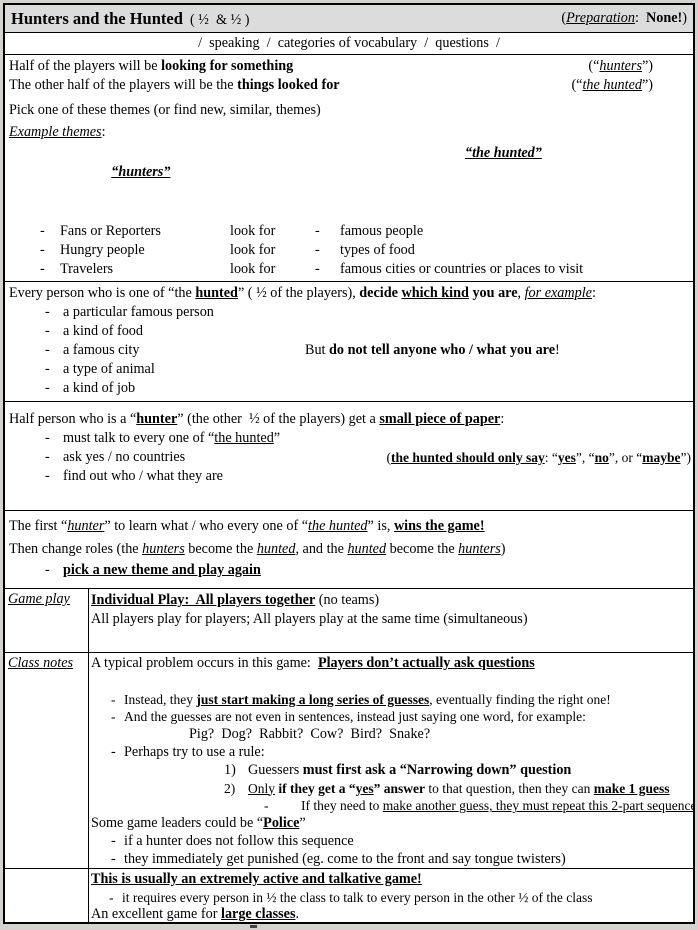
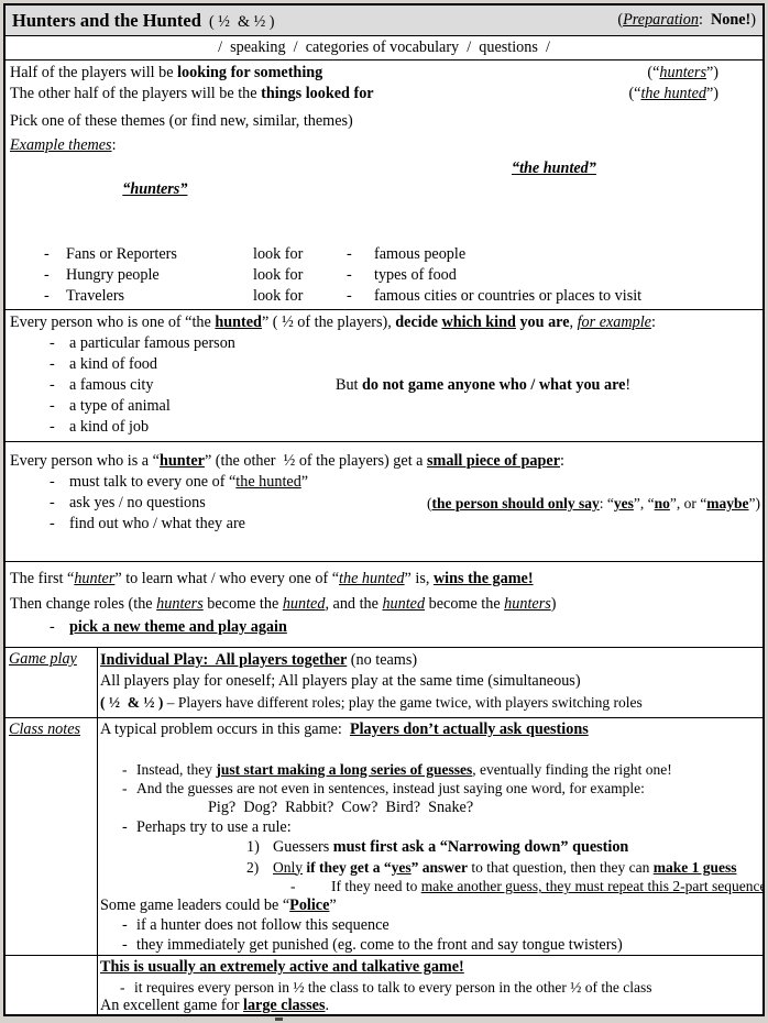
  Hunters and the Hunted ( ½ & ½ )
  (Preparation: None!)
  / speaking / categories of vocabulary / questions /
  Half of the players will be looking for something
  (“hunters”)
  The other half of the players will be the things looked for
  (“the hunted”)
  Pick one of these themes (or find new, similar, themes)
  Example themes:
  “hunters”
  “the hunted”
  -
  Fans or Reporters
  look for
  -
  famous people
  -
  Hungry people
  look for
  -
  types of food
  -
  Travelers
  look for
  -
  famous cities or countries or places to visit
  Every person who is one of “the hunted” ( ½ of the players), decide which kind you are, for example:
  - a particular famous person
  - a kind of food
  - a famous city
- But do not tell anyone who / what you are!
+ But do not game anyone who / what you are!
  - a type of animal
  - a kind of job
- Half person who is a “hunter” (the other ½ of the players) get a small piece of paper:
+ Every person who is a “hunter” (the other ½ of the players) get a small piece of paper:
  - must talk to every one of “the hunted”
- - ask yes / no countries
+ - ask yes / no questions
- (the hunted should only say: “yes”, “no”, or “maybe”)
+ (the person should only say: “yes”, “no”, or “maybe”)
  - find out who / what they are
  The first “hunter” to learn what / who every one of “the hunted” is, wins the game!
  Then change roles (the hunters become the hunted, and the hunted become the hunters)
  - pick a new theme and play again
  Game play
  Individual Play: All players together (no teams)
- All players play for players; All players play at the same time (simultaneous)
+ All players play for oneself; All players play at the same time (simultaneous)
+ ( ½ & ½ ) – Players have different roles; play the game twice, with players switching roles
  Class notes
  A typical problem occurs in this game: Players don’t actually ask questions
  - Instead, they just start making a long series of guesses, eventually finding the right one!
  - And the guesses are not even in sentences, instead just saying one word, for example:
  Pig? Dog? Rabbit? Cow? Bird? Snake?
  - Perhaps try to use a rule:
  1) Guessers must first ask a “Narrowing down” question
  2) Only if they get a “yes” answer to that question, then they can make 1 guess
  - If they need to make another guess, they must repeat this 2-part sequenc
  Some game leaders could be “Police”
  - if a hunter does not follow this sequence
  - they immediately get punished (eg. come to the front and say tongue twisters)
  This is usually an extremely active and talkative game!
  - it requires every person in ½ the class to talk to every person in the other ½ of the class
  An excellent game for large classes.
